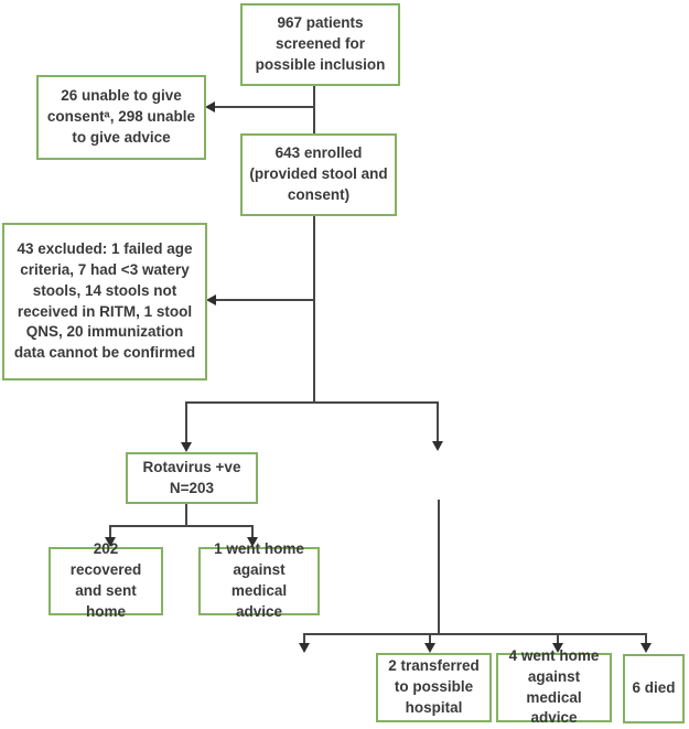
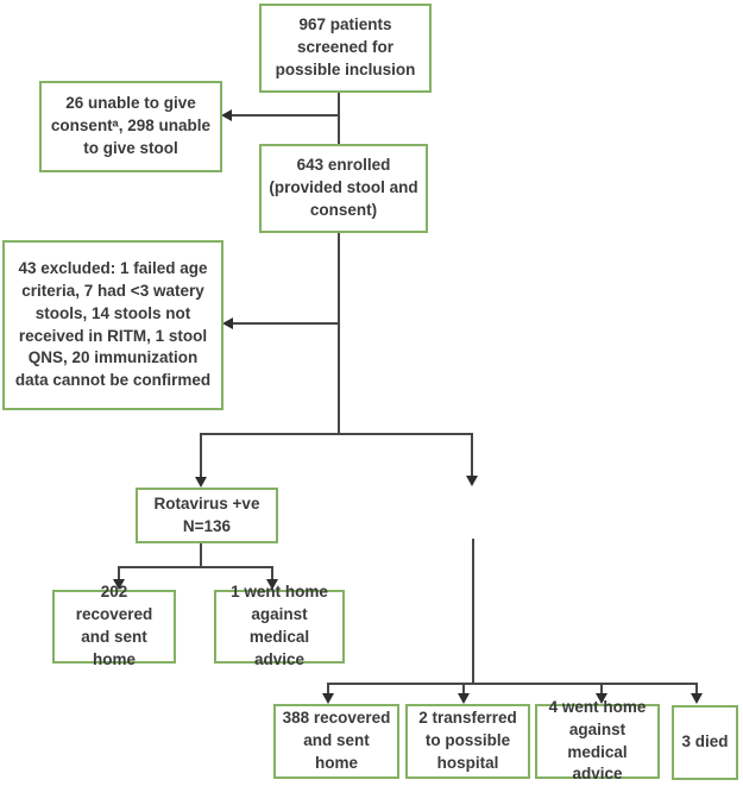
  967 patients screened for possible inclusion
- 26 unable to give consentᵃ, 298 unable to give advice
+ 26 unable to give consentᵃ, 298 unable to give stool
  643 enrolled (provided stool and consent)
  43 excluded: 1 failed age criteria, 7 had <3 watery stools, 14 stools not received in RITM, 1 stool QNS, 20 immunization data cannot be confirmed
  Rotavirus +ve
- N=203
+ N=136
  202 recovered and sent home
  1 went home against medical advice
+ 388 recovered and sent home
  2 transferred to possible hospital
  4 went home against medical advice
- 6 died
+ 3 died
